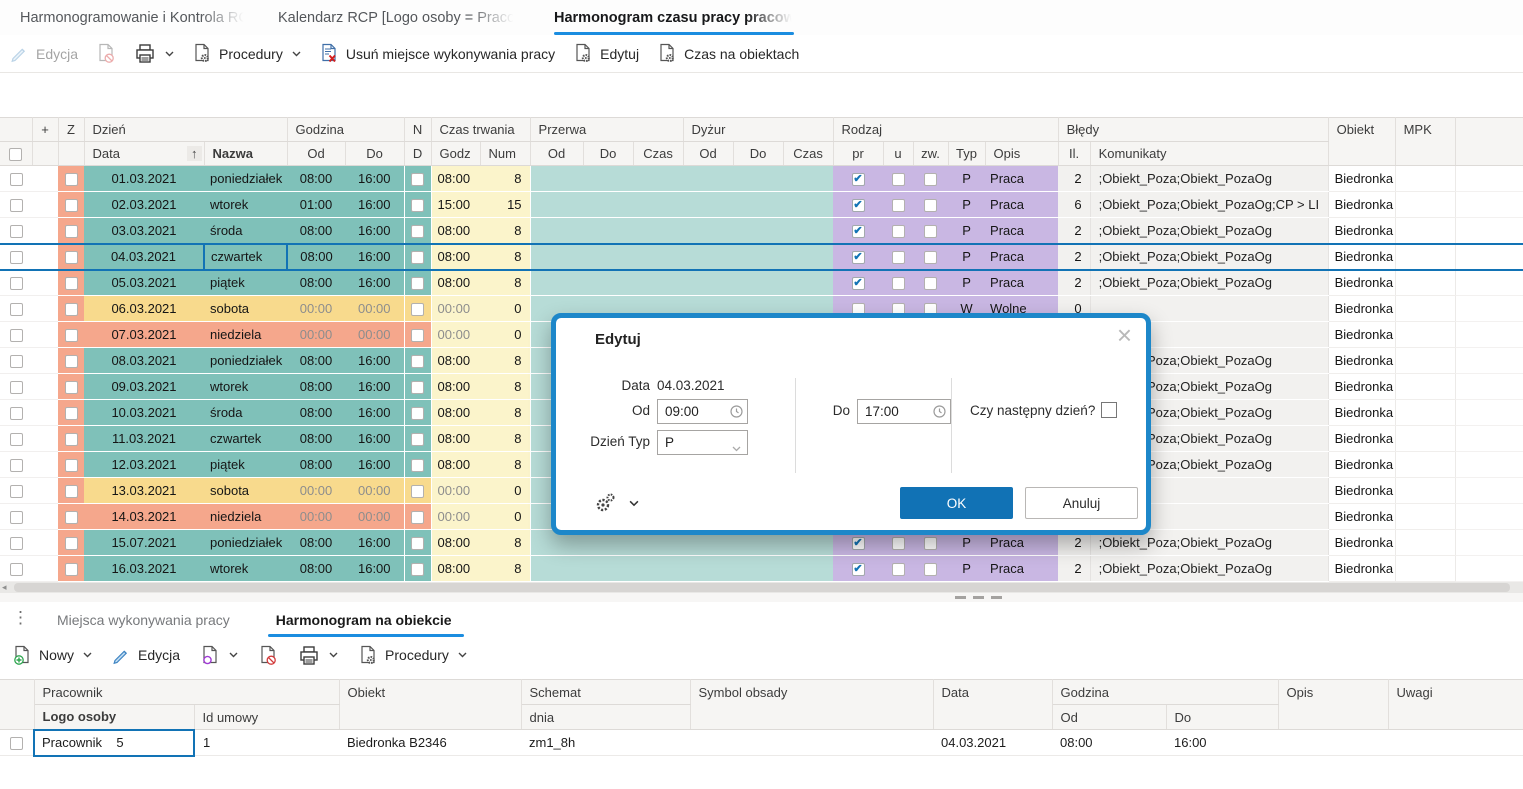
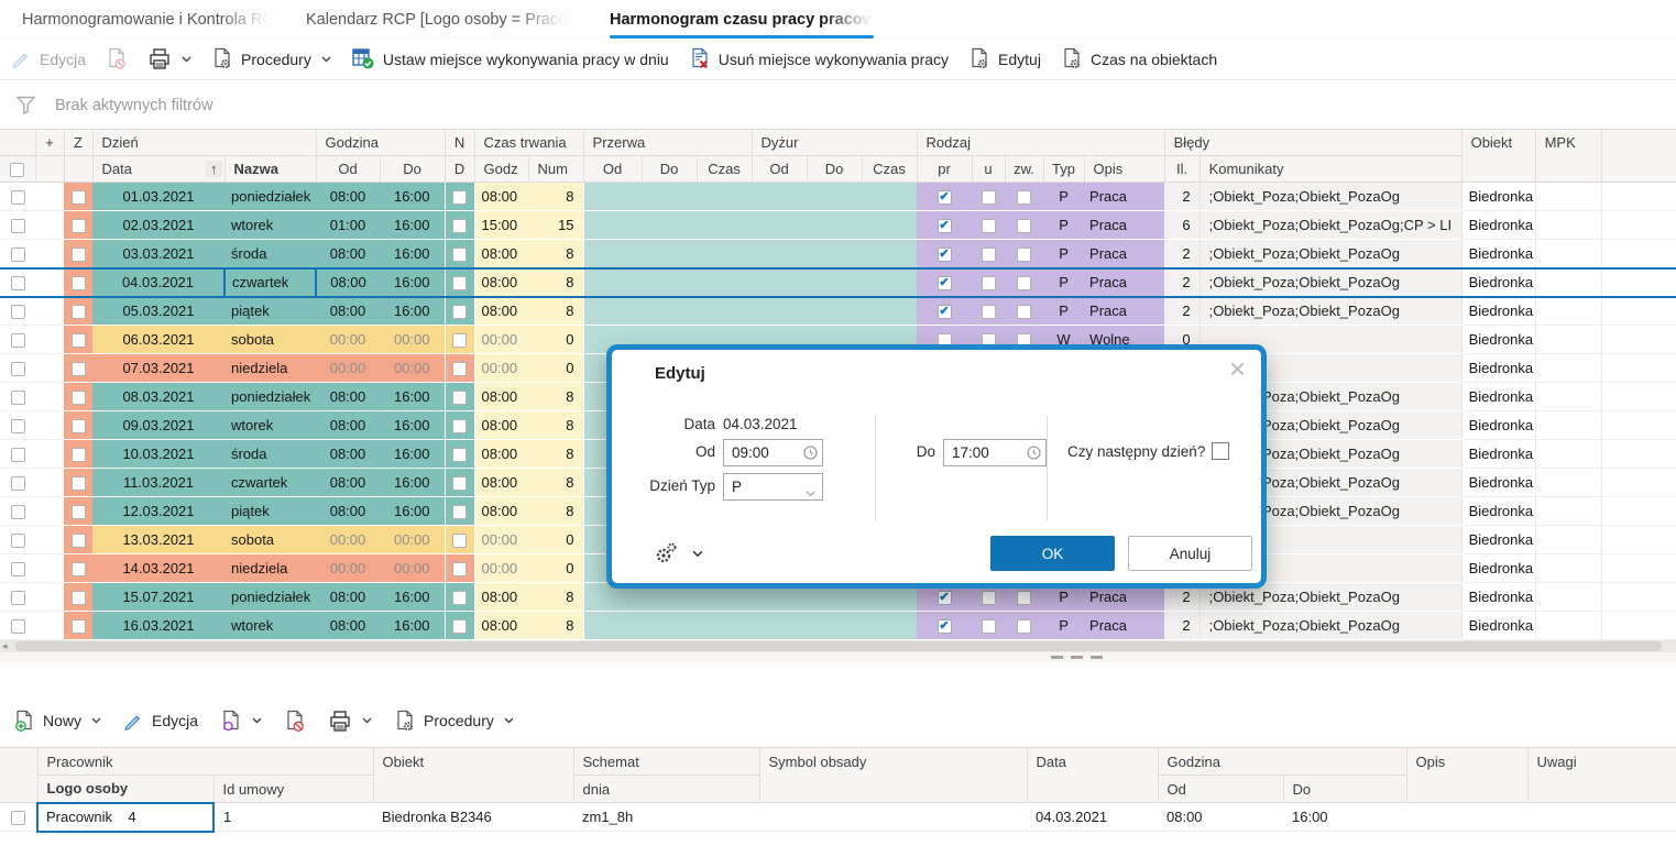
  Harmonogramowanie i Kontrola RC
  Kalendarz RCP [Logo osoby = Praco
  Harmonogram czasu pracy pracow
  Edycja
  Procedury
+ Ustaw miejsce wykonywania pracy w dniu
  Usuń miejsce wykonywania pracy
  Edytuj
  Czas na obiektach
+ Brak aktywnych filtrów
  	+	Z	Dzień	Godzina	N	Czas trwania	Przerwa	Dyżur	Rodzaj	Błędy	Obiekt	MPK
  			Data ↑	Nazwa	Od	Do	D	Godz	Num	Od	Do	Czas	Od	Do	Czas	pr	u	zw.	Typ	Opis	Il.	Komunikaty
  			01.03.2021	poniedziałek	08:00	16:00		08:00	8							✔			P	Praca	2	;Obiekt_Poza;Obiekt_PozaOg	Biedronka
  			02.03.2021	wtorek	01:00	16:00		15:00	15							✔			P	Praca	6	;Obiekt_Poza;Obiekt_PozaOg;CP > LI	Biedronka
  			03.03.2021	środa	08:00	16:00		08:00	8							✔			P	Praca	2	;Obiekt_Poza;Obiekt_PozaOg	Biedronka
  			04.03.2021	czwartek	08:00	16:00		08:00	8							✔			P	Praca	2	;Obiekt_Poza;Obiekt_PozaOg	Biedronka
  			05.03.2021	piątek	08:00	16:00		08:00	8							✔			P	Praca	2	;Obiekt_Poza;Obiekt_PozaOg	Biedronka
  			06.03.2021	sobota	00:00	00:00		00:00	0										W	Wolne	0		Biedronka
  			07.03.2021	niedziela	00:00	00:00		00:00	0														Biedronka
  			08.03.2021	poniedziałek	08:00	16:00		08:00	8													Poza;Obiekt_PozaOg	Biedronka
  			09.03.2021	wtorek	08:00	16:00		08:00	8													Poza;Obiekt_PozaOg	Biedronka
  			10.03.2021	środa	08:00	16:00		08:00	8													Poza;Obiekt_PozaOg	Biedronka
  			11.03.2021	czwartek	08:00	16:00		08:00	8													Poza;Obiekt_PozaOg	Biedronka
  			12.03.2021	piątek	08:00	16:00		08:00	8													Poza;Obiekt_PozaOg	Biedronka
  			13.03.2021	sobota	00:00	00:00		00:00	0														Biedronka
  			14.03.2021	niedziela	00:00	00:00		00:00	0														Biedronka
  			15.07.2021	poniedziałek	08:00	16:00		08:00	8							✔			P	Praca	2	;Obiekt_Poza;Obiekt_PozaOg	Biedronka
  			16.03.2021	wtorek	08:00	16:00		08:00	8							✔			P	Praca	2	;Obiekt_Poza;Obiekt_PozaOg	Biedronka
  ◂
- ⋮
- Miejsca wykonywania pracy
- Harmonogram na obiekcie
  Nowy
  Edycja
  Procedury
  	Pracownik	Obiekt	Schemat	Symbol obsady	Data	Godzina	Opis	Uwagi
  Logo osoby	Id umowy	dnia	Od	Do
- 	Pracownik 5	1	Biedronka B2346	zm1_8h		04.03.2021	08:00	16:00
+ 	Pracownik 4	1	Biedronka B2346	zm1_8h		04.03.2021	08:00	16:00
  Edytuj
  ×
  Data
  04.03.2021
  Od
  09:00
  Do
  17:00
  Czy następny dzień?
  Dzień Typ
  P
  OK
  Anuluj
